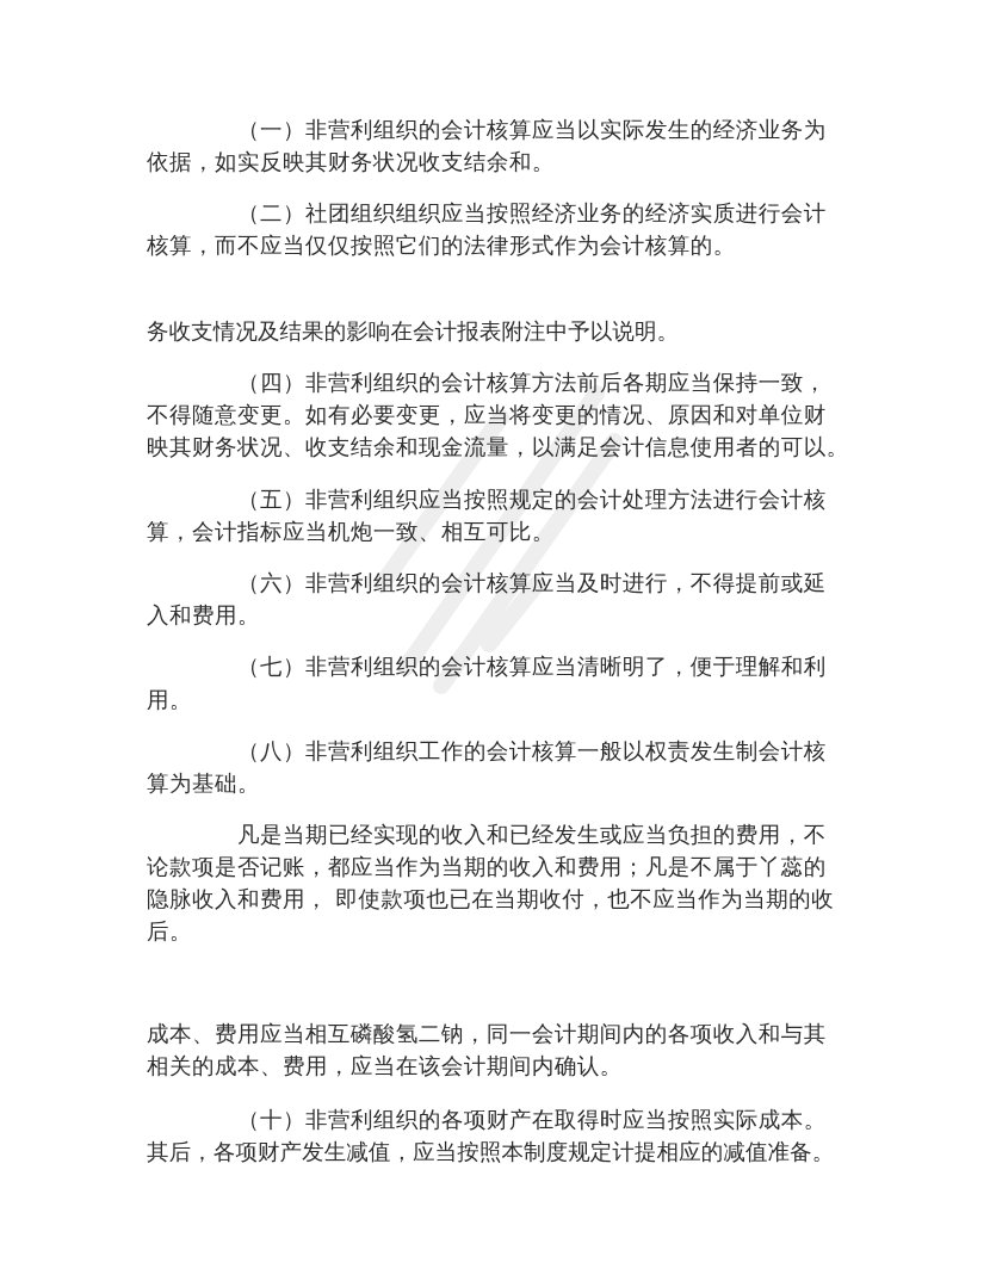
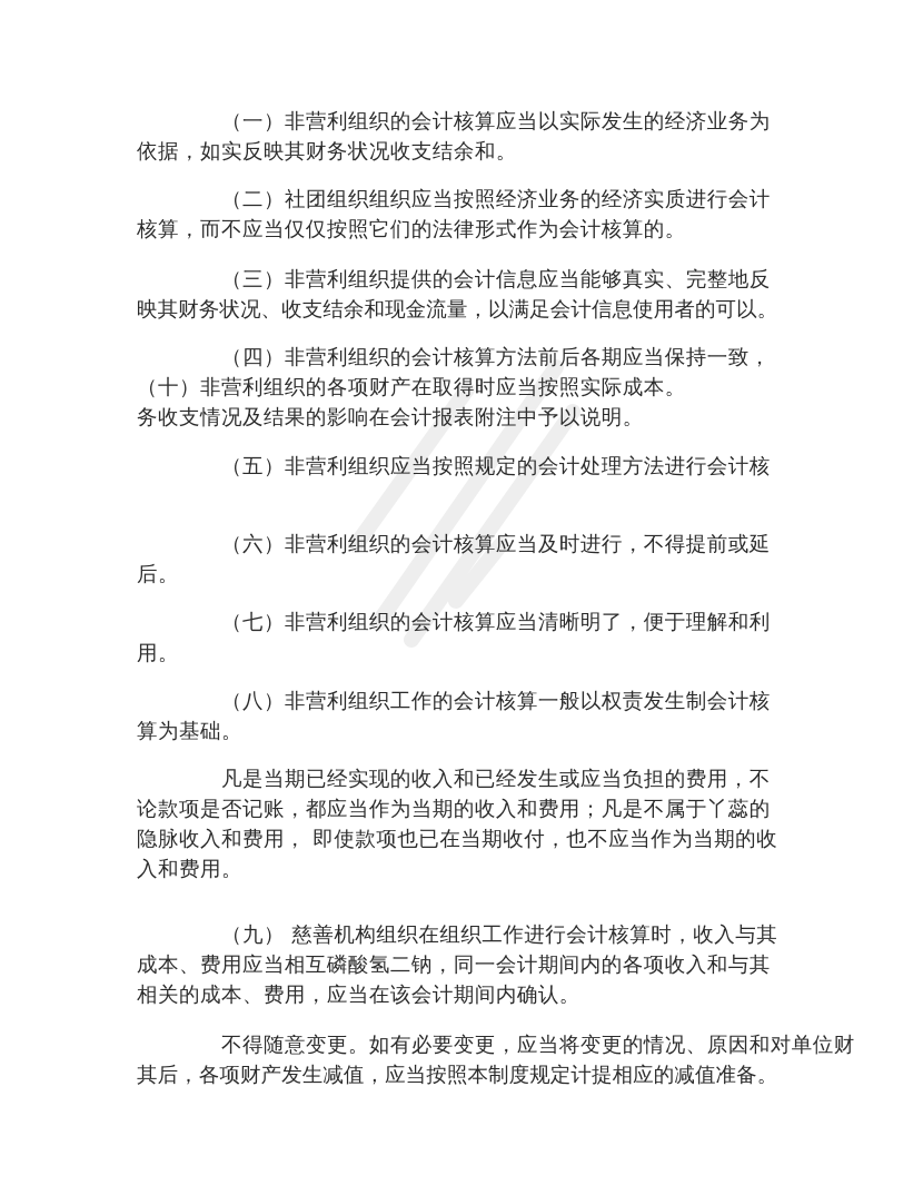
  （一）非营利组织的会计核算应当以实际发生的经济业务为
  依据，如实反映其财务状况收支结余和。
  （二）社团组织组织应当按照经济业务的经济实质进行会计
  核算，而不应当仅仅按照它们的法律形式作为会计核算的。
+ （三）非营利组织提供的会计信息应当能够真实、完整地反
- 务收支情况及结果的影响在会计报表附注中予以说明。
+ 映其财务状况、收支结余和现金流量，以满足会计信息使用者的可以。
  （四）非营利组织的会计核算方法前后各期应当保持一致，
- 不得随意变更。如有必要变更，应当将变更的情况、原因和对单位财
+ （十）非营利组织的各项财产在取得时应当按照实际成本。
- 映其财务状况、收支结余和现金流量，以满足会计信息使用者的可以。
+ 务收支情况及结果的影响在会计报表附注中予以说明。
  （五）非营利组织应当按照规定的会计处理方法进行会计核
- 算，会计指标应当机炮一致、相互可比。
  （六）非营利组织的会计核算应当及时进行，不得提前或延
- 入和费用。
+ 后。
  （七）非营利组织的会计核算应当清晰明了，便于理解和利
  用。
  （八）非营利组织工作的会计核算一般以权责发生制会计核
  算为基础。
  凡是当期已经实现的收入和已经发生或应当负担的费用，不
  论款项是否记账，都应当作为当期的收入和费用；凡是不属于丫蕊的
  隐脉收入和费用， 即使款项也已在当期收付，也不应当作为当期的收
- 后。
+ 入和费用。
+ （九） 慈善机构组织在组织工作进行会计核算时，收入与其
  成本、费用应当相互磷酸氢二钠，同一会计期间内的各项收入和与其
  相关的成本、费用，应当在该会计期间内确认。
- （十）非营利组织的各项财产在取得时应当按照实际成本。
+ 不得随意变更。如有必要变更，应当将变更的情况、原因和对单位财
  其后，各项财产发生减值，应当按照本制度规定计提相应的减值准备。
